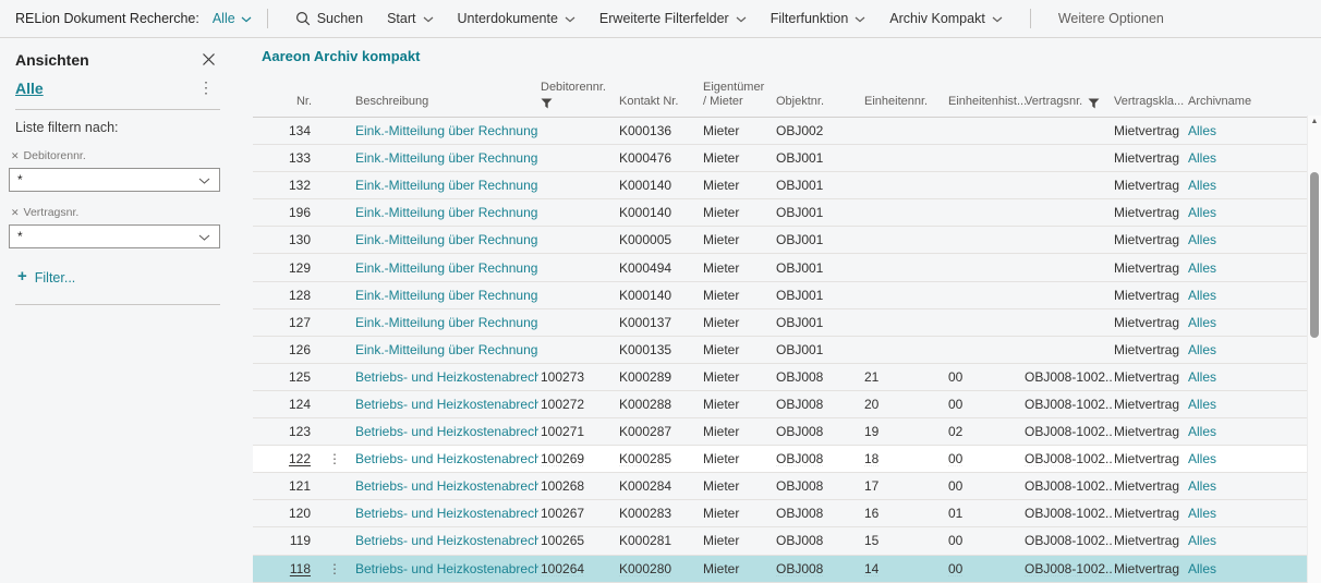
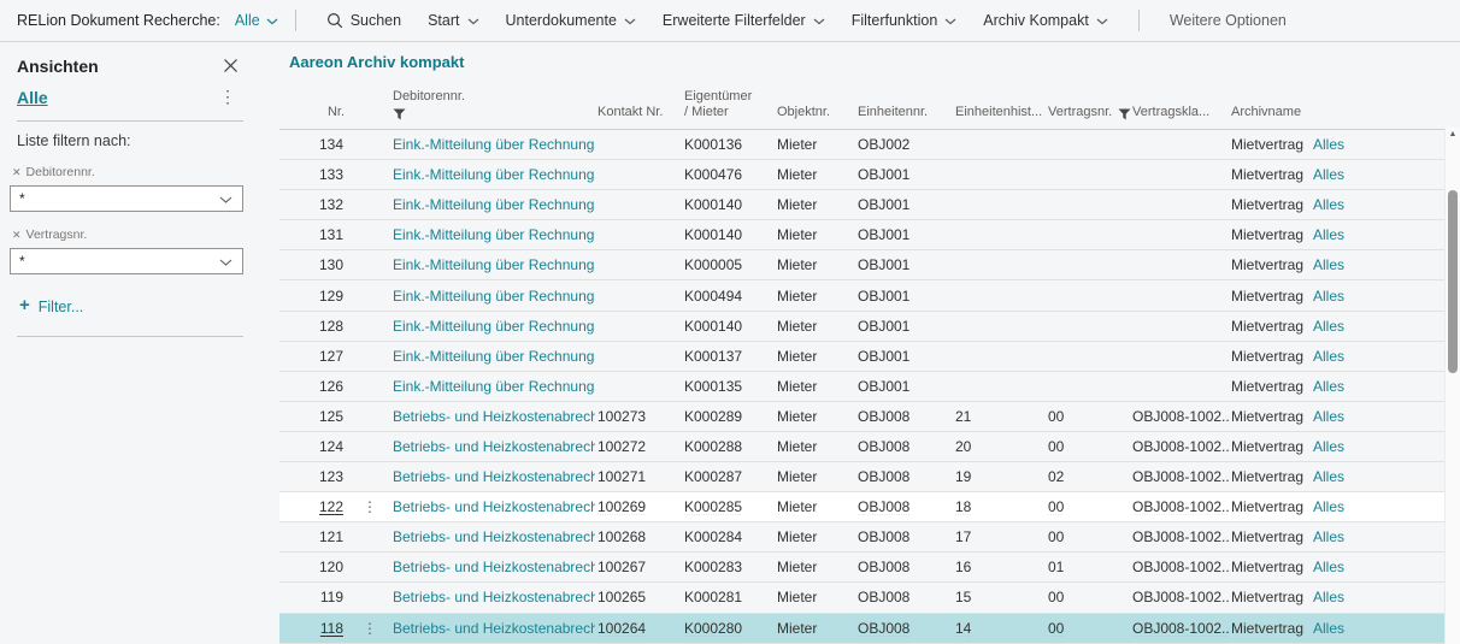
  RELion Dokument Recherche:
  Alle
  Suchen
  Start
  Unterdokumente
  Erweiterte Filterfelder
  Filterfunktion
  Archiv Kompakt
  Weitere Optionen
  Ansichten
  Alle
  ⋮
  Liste filtern nach:
  ✕
  Debitorennr.
  *
  ✕
  Vertragsnr.
  *
  +
  Filter...
  Aareon Archiv kompakt
  Nr.
- Beschreibung
  Debitorennr.
  Kontakt Nr.
  Eigentümer
  / Mieter
  Objektnr.
  Einheitennr.
  Einheitenhist...
  Vertragsnr.
  Vertragskla...
  Archivname
  134
  Eink.-Mitteilung über Rechnung
  K000136
  Mieter
  OBJ002
  Mietvertrag
  Alles
  133
  Eink.-Mitteilung über Rechnung
  K000476
  Mieter
  OBJ001
  Mietvertrag
  Alles
  132
  Eink.-Mitteilung über Rechnung
  K000140
  Mieter
  OBJ001
  Mietvertrag
  Alles
- 196
+ 131
  Eink.-Mitteilung über Rechnung
  K000140
  Mieter
  OBJ001
  Mietvertrag
  Alles
  130
  Eink.-Mitteilung über Rechnung
  K000005
  Mieter
  OBJ001
  Mietvertrag
  Alles
  129
  Eink.-Mitteilung über Rechnung
  K000494
  Mieter
  OBJ001
  Mietvertrag
  Alles
  128
  Eink.-Mitteilung über Rechnung
  K000140
  Mieter
  OBJ001
  Mietvertrag
  Alles
  127
  Eink.-Mitteilung über Rechnung
  K000137
  Mieter
  OBJ001
  Mietvertrag
  Alles
  126
  Eink.-Mitteilung über Rechnung
  K000135
  Mieter
  OBJ001
  Mietvertrag
  Alles
  125
  Betriebs- und Heizkostenabrech
  100273
  K000289
  Mieter
  OBJ008
  21
  00
  OBJ008-1002..
  Mietvertrag
  Alles
  124
  Betriebs- und Heizkostenabrech
  100272
  K000288
  Mieter
  OBJ008
  20
  00
  OBJ008-1002..
  Mietvertrag
  Alles
  123
  Betriebs- und Heizkostenabrech
  100271
  K000287
  Mieter
  OBJ008
  19
  02
  OBJ008-1002..
  Mietvertrag
  Alles
  122
  ⋮
  Betriebs- und Heizkostenabrech
  100269
  K000285
  Mieter
  OBJ008
  18
  00
  OBJ008-1002..
  Mietvertrag
  Alles
  121
  Betriebs- und Heizkostenabrech
  100268
  K000284
  Mieter
  OBJ008
  17
  00
  OBJ008-1002..
  Mietvertrag
  Alles
  120
  Betriebs- und Heizkostenabrech
  100267
  K000283
  Mieter
  OBJ008
  16
  01
  OBJ008-1002..
  Mietvertrag
  Alles
  119
  Betriebs- und Heizkostenabrech
  100265
  K000281
  Mieter
  OBJ008
  15
  00
  OBJ008-1002..
  Mietvertrag
  Alles
  118
  ⋮
  Betriebs- und Heizkostenabrech
  100264
  K000280
  Mieter
  OBJ008
  14
  00
  OBJ008-1002..
  Mietvertrag
  Alles
